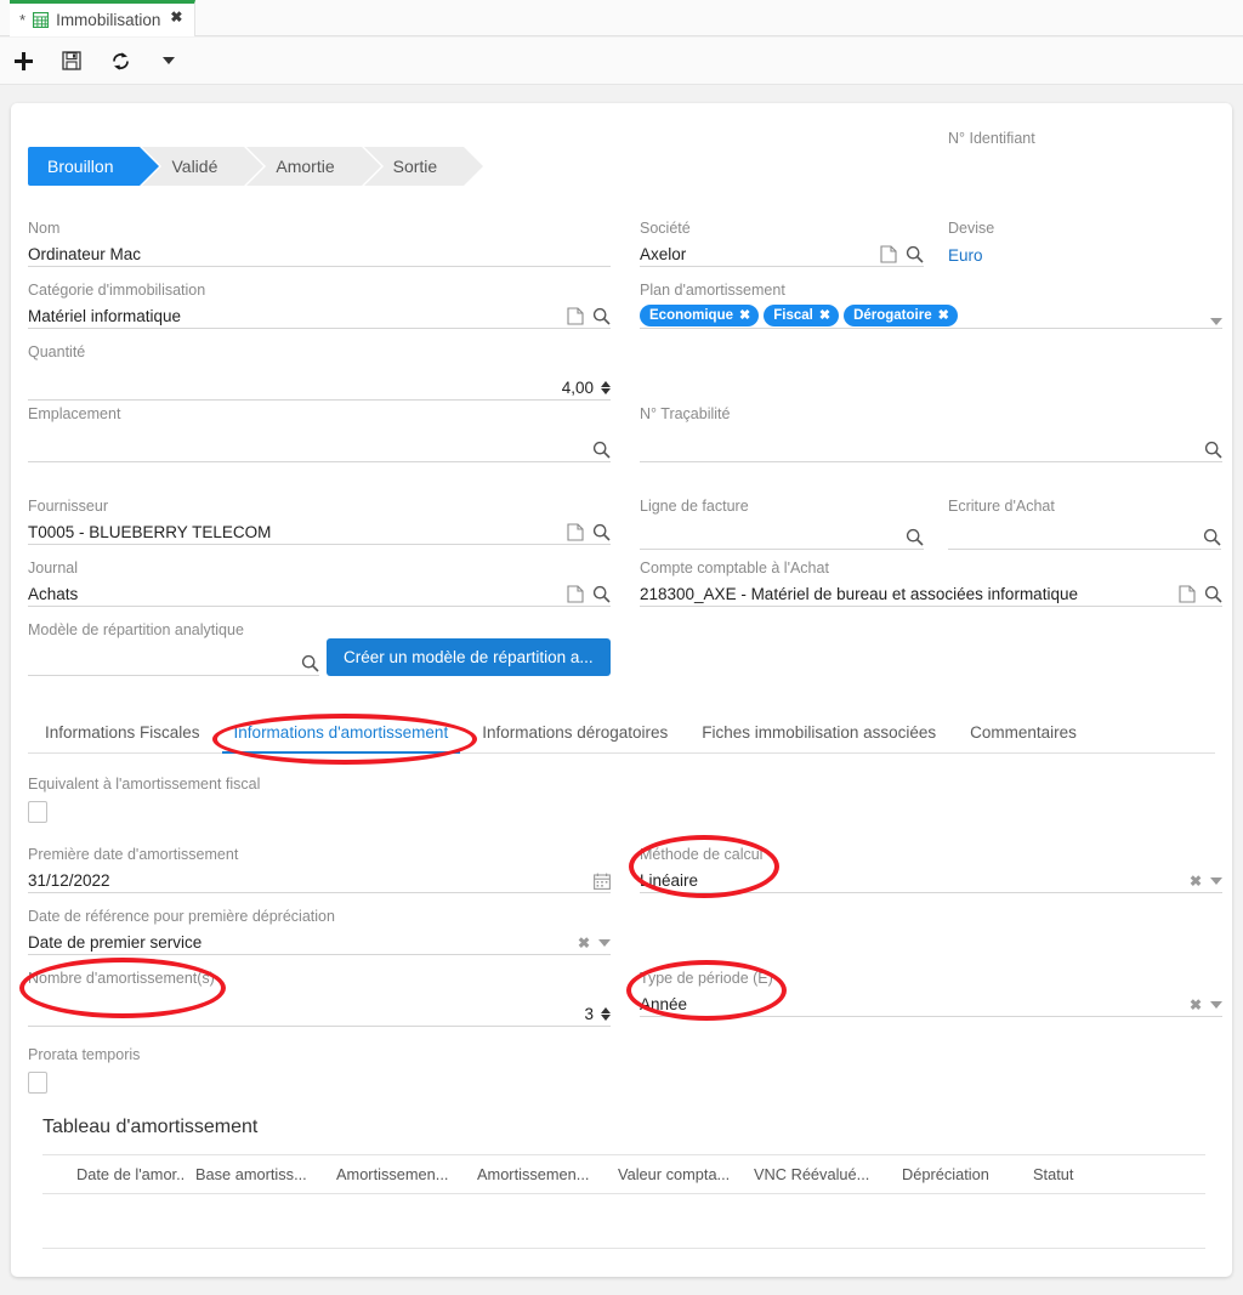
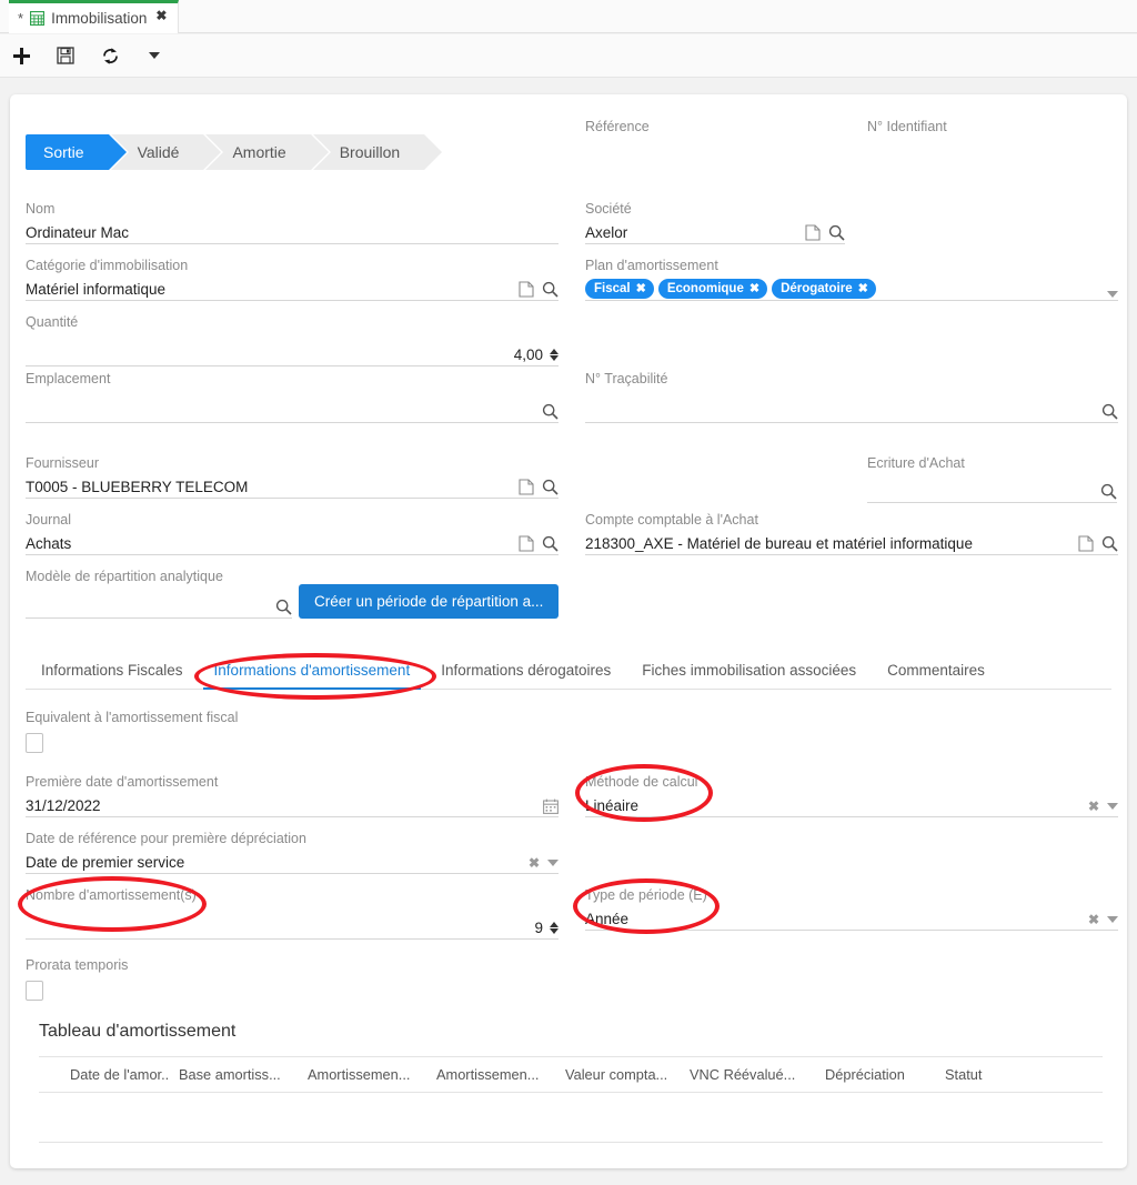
  *
  Immobilisation
  ✖
- Brouillon
+ Sortie
  Validé
  Amortie
- Sortie
+ Brouillon
  Nom
  Ordinateur Mac
  Catégorie d'immobilisation
  Matériel informatique
  Quantité
  4,00
  Emplacement
  Fournisseur
  T0005 - BLUEBERRY TELECOM
  Journal
  Achats
  Modèle de répartition analytique
- Créer un modèle de répartition a...
+ Créer un période de répartition a...
+ Référence
  N° Identifiant
  Société
  Axelor
- Devise
- Euro
  Plan d'amortissement
- Economique
+ Fiscal
  ✖
- Fiscal
+ Economique
  ✖
  Dérogatoire
  ✖
  N° Traçabilité
- Ligne de facture
  Ecriture d'Achat
  Compte comptable à l'Achat
- 218300_AXE - Matériel de bureau et associées informatique
+ 218300_AXE - Matériel de bureau et matériel informatique
  Informations Fiscales
  Informations d'amortissement
  Informations dérogatoires
  Fiches immobilisation associées
  Commentaires
  Equivalent à l'amortissement fiscal
  Première date d'amortissement
  31/12/2022
  Date de référence pour première dépréciation
  Date de premier service
  ✖
  Nombre d'amortissement(s)
- 3
+ 9
  Méthode de calcul
  Linéaire
  ✖
  Type de période (E)
  Année
  ✖
  Prorata temporis
  Tableau d'amortissement
  Date de l'amor..
  Base amortiss...
  Amortissemen...
  Amortissemen...
  Valeur compta...
  VNC Réévalué...
  Dépréciation
  Statut
